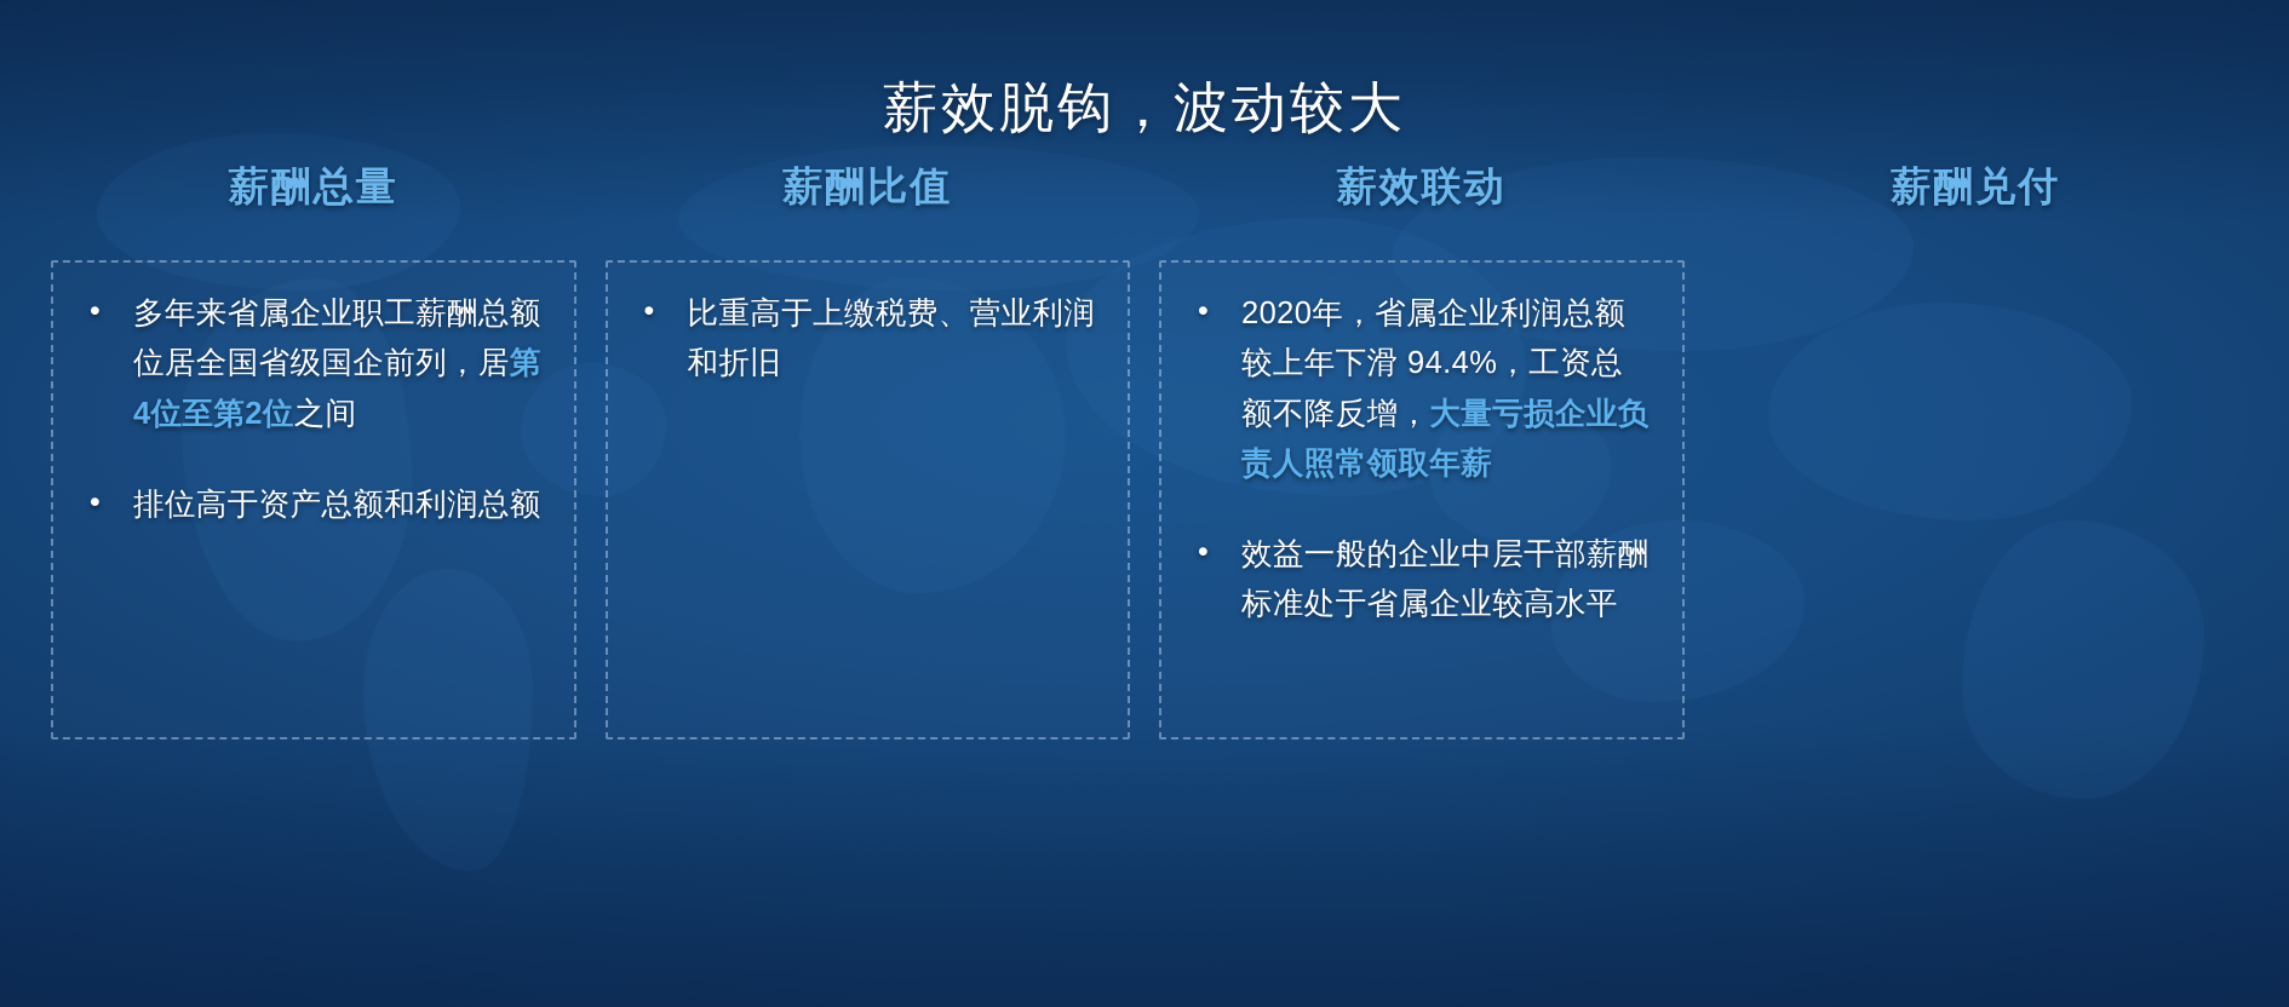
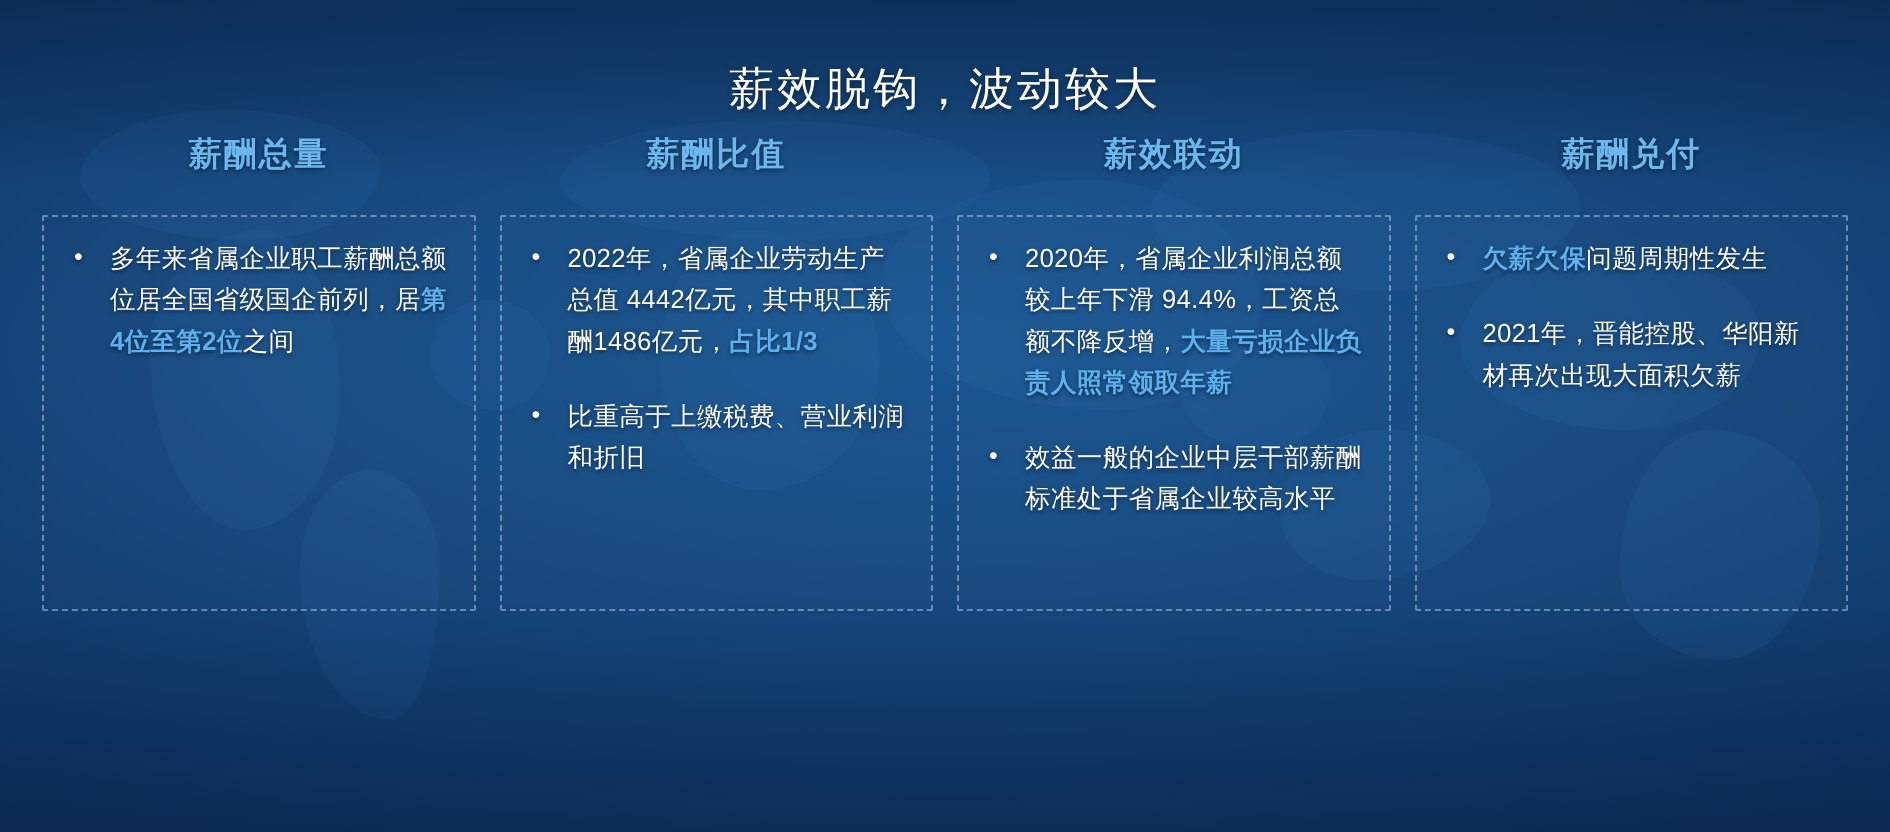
  薪效脱钩，波动较大
  薪酬总量
  多年来省属企业职工薪酬总额位居全国省级国企前列，居第 4位至第2位之间
- 排位高于资产总额和利润总额
  薪酬比值
+ 2022年，省属企业劳动生产总值 4442亿元，其中职工薪酬1486亿元，占比1/3
  比重高于上缴税费、营业利润和折旧
  薪效联动
  2020年，省属企业利润总额较上年下滑 94.4%，工资总额不降反增，大量亏损企业负责人照常领取年薪
  效益一般的企业中层干部薪酬标准处于省属企业较高水平
  薪酬兑付
+ 欠薪欠保问题周期性发生
+ 2021年，晋能控股、华阳新材再次出现大面积欠薪
